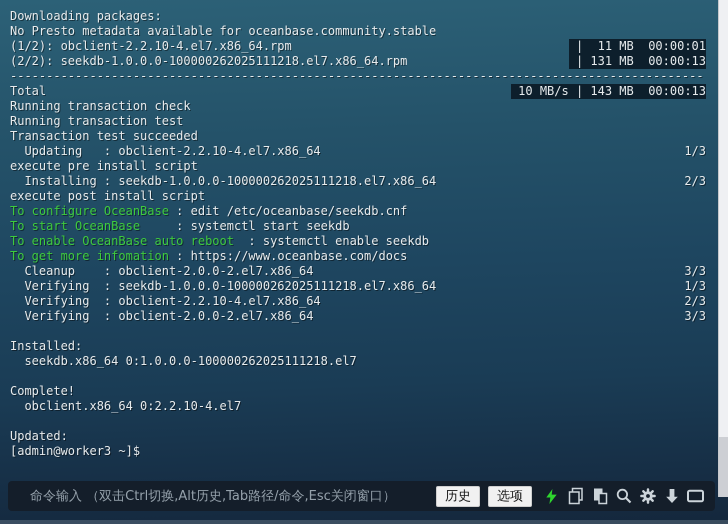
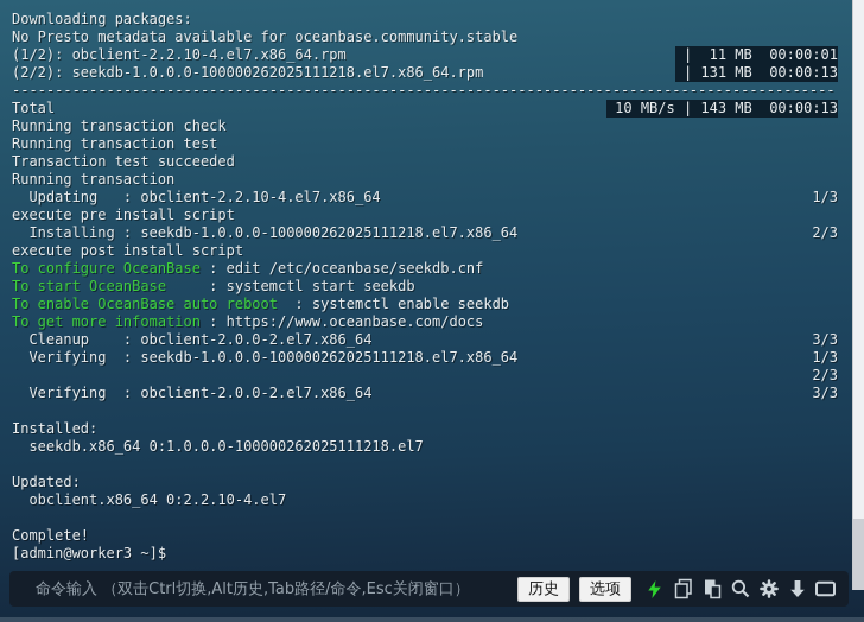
  Downloading packages:
  No Presto metadata available for oceanbase.community.stable
  (1/2): obclient-2.2.10-4.el7.x86_64.rpm
  | 11 MB 00:00:01
  (2/2): seekdb-1.0.0.0-100000262025111218.el7.x86_64.rpm
  | 131 MB 00:00:13
  ------------------------------------------------------------------------------------------------
  Total
  10 MB/s | 143 MB 00:00:13
  Running transaction check
  Running transaction test
  Transaction test succeeded
+ Running transaction
  Updating : obclient-2.2.10-4.el7.x86_64
  1/3
  execute pre install script
  Installing : seekdb-1.0.0.0-100000262025111218.el7.x86_64
  2/3
  execute post install script
  To configure OceanBase : edit /etc/oceanbase/seekdb.cnf
  To start OceanBase : systemctl start seekdb
  To enable OceanBase auto reboot : systemctl enable seekdb
  To get more infomation : https://www.oceanbase.com/docs
  Cleanup : obclient-2.0.0-2.el7.x86_64
  3/3
  Verifying : seekdb-1.0.0.0-100000262025111218.el7.x86_64
  1/3
- Verifying : obclient-2.2.10-4.el7.x86_64
  2/3
  Verifying : obclient-2.0.0-2.el7.x86_64
  3/3
  Installed:
  seekdb.x86_64 0:1.0.0.0-100000262025111218.el7
- Complete!
+ Updated:
  obclient.x86_64 0:2.2.10-4.el7
- Updated:
+ Complete!
  [admin@worker3 ~]$
  命令输入 （双击Ctrl切换,Alt历史,Tab路径/命令,Esc关闭窗口）
  历史
  选项
